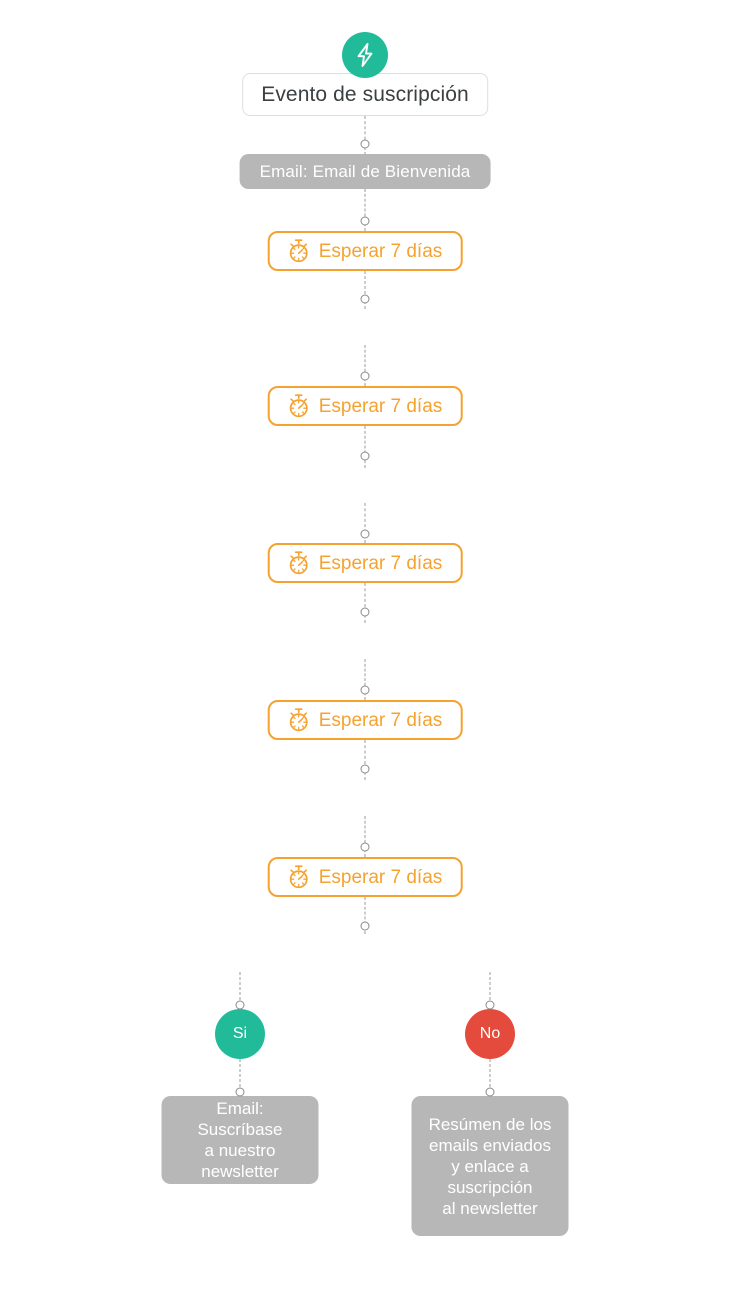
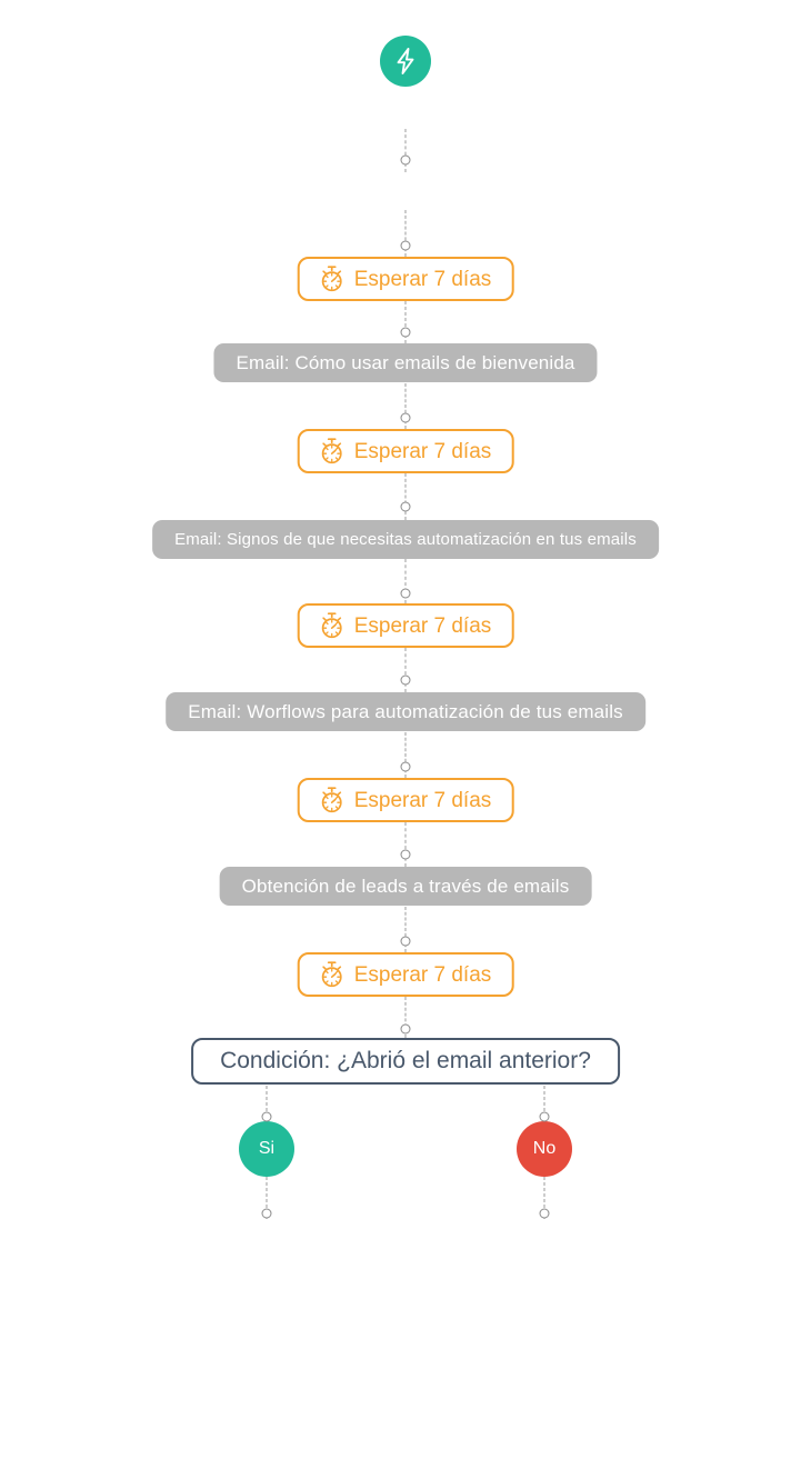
- Evento de suscripción
- Email: Email de Bienvenida
  Esperar 7 días
+ Email: Cómo usar emails de bienvenida
  Esperar 7 días
+ Email: Signos de que necesitas automatización en tus emails
  Esperar 7 días
+ Email: Worflows para automatización de tus emails
  Esperar 7 días
+ Obtención de leads a través de emails
  Esperar 7 días
+ Condición: ¿Abrió el email anterior?
  Si
  No
- Email:
- Suscríbase
- a nuestro
- newsletter
- Resúmen de los
- emails enviados
- y enlace a
- suscripción
- al newsletter
